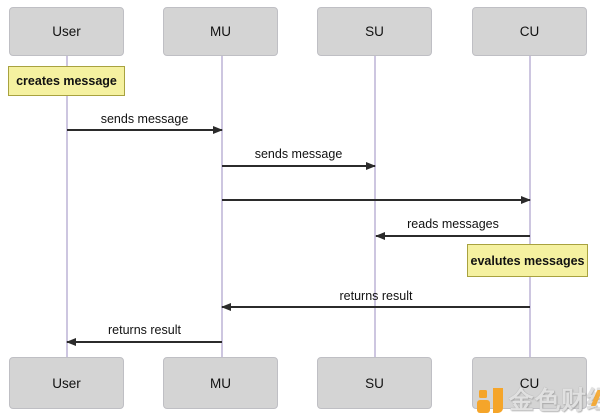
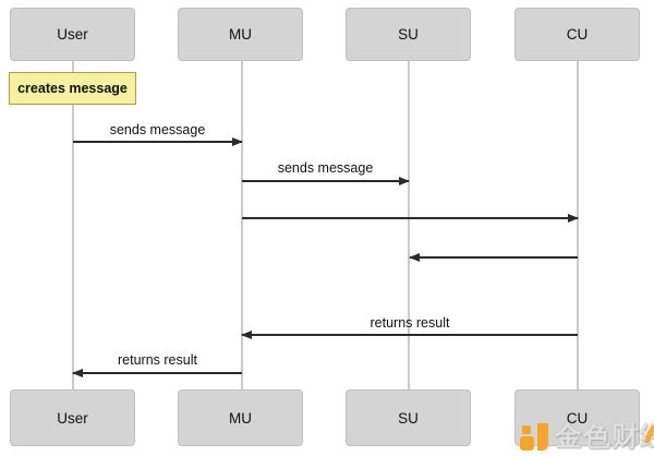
  User
  MU
  SU
  CU
  creates message
  sends message
  sends message
- reads messages
- evalutes messages
  returns result
  returns result
  User
  MU
  SU
  CU
  金色财
